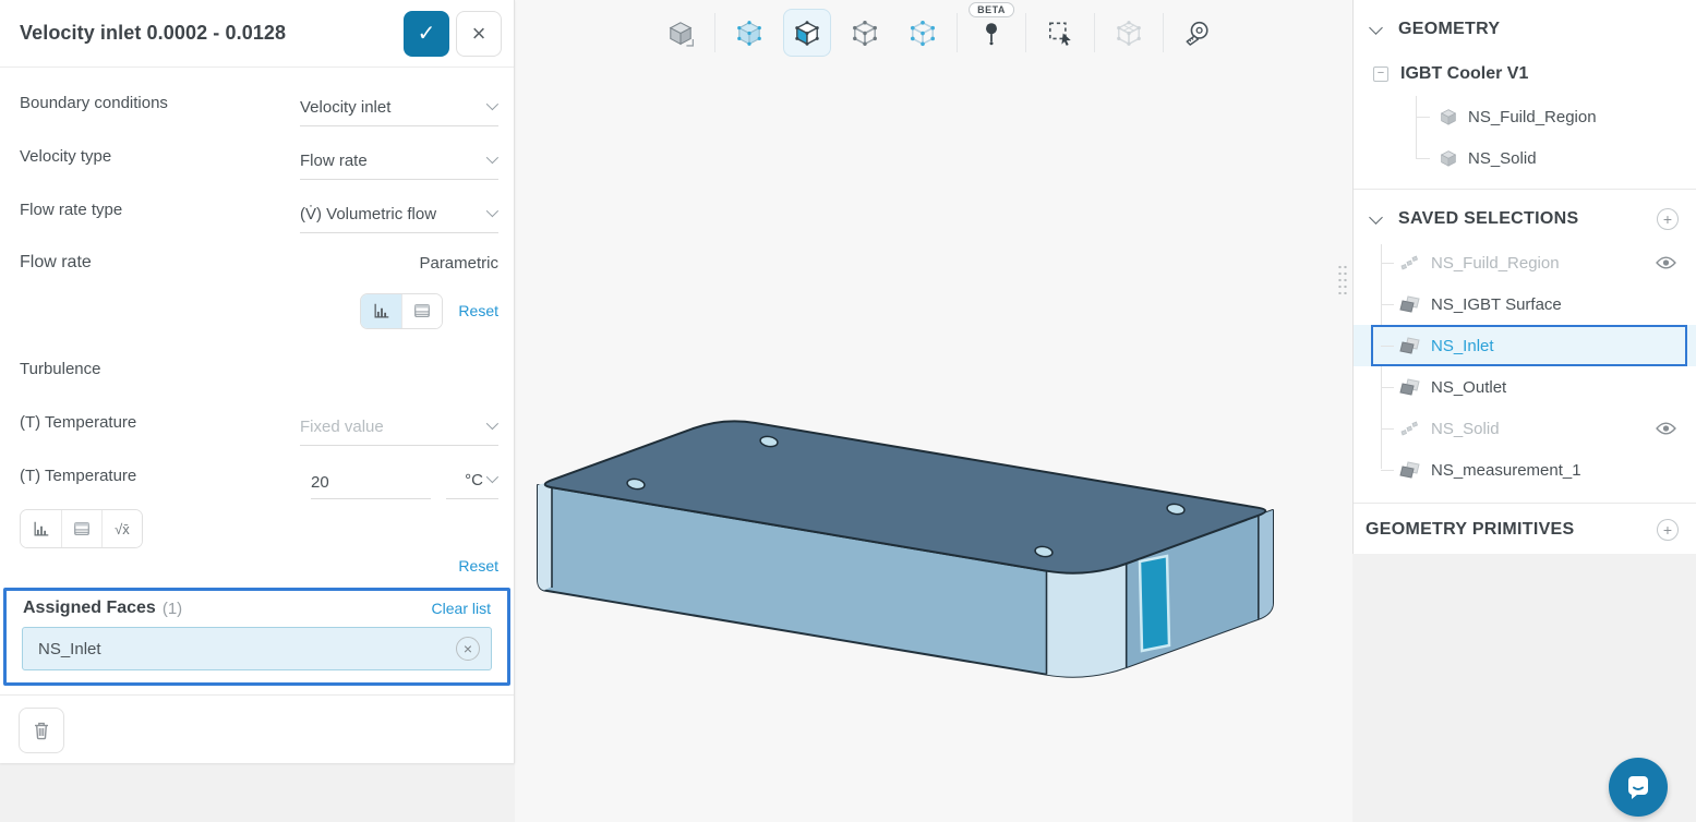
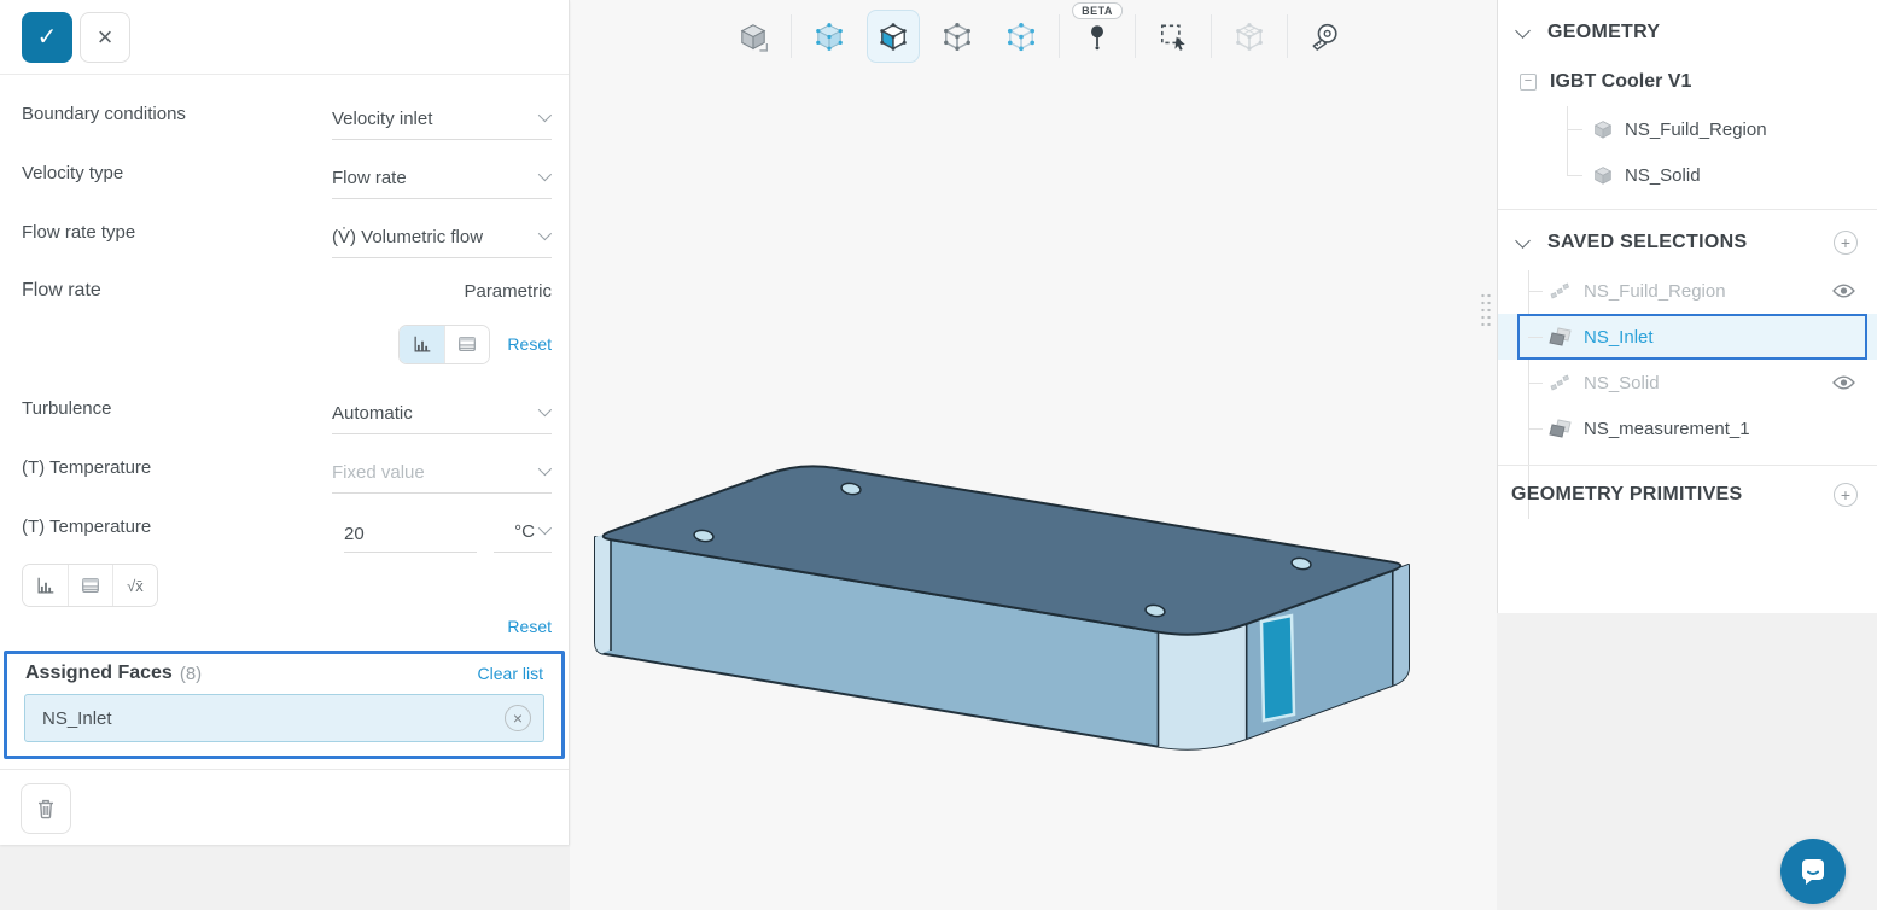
  BETA
- Velocity inlet 0.0002 - 0.0128
  ✓
  ×
  Boundary conditions
  Velocity inlet
  Velocity type
  Flow rate
  Flow rate type
  (V̇) Volumetric flow
  Flow rate
  Parametric
  Reset
  Turbulence
+ Automatic
  (T) Temperature
  Fixed value
  (T) Temperature
  20
  °C
  √x̄
  Reset
  Assigned Faces
- (1)
+ (8)
  Clear list
  NS_Inlet
  ×
  GEOMETRY
  −
  IGBT Cooler V1
  NS_Fuild_Region
  NS_Solid
  SAVED SELECTIONS
  +
  NS_Fuild_Region
- NS_IGBT Surface
- NS_Outlet
  NS_Solid
  NS_measurement_1
  GEOMETRY PRIMITIVES
  +
